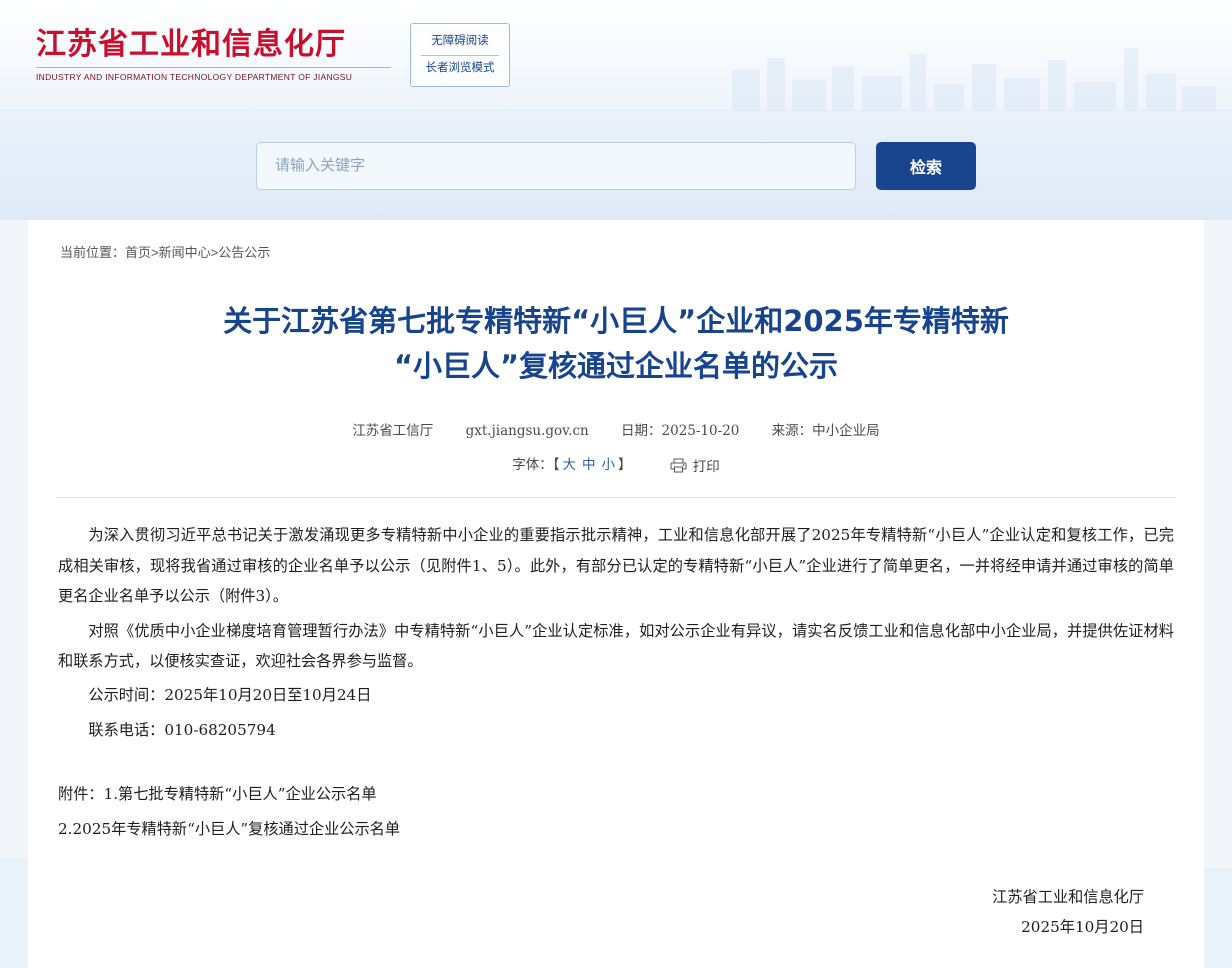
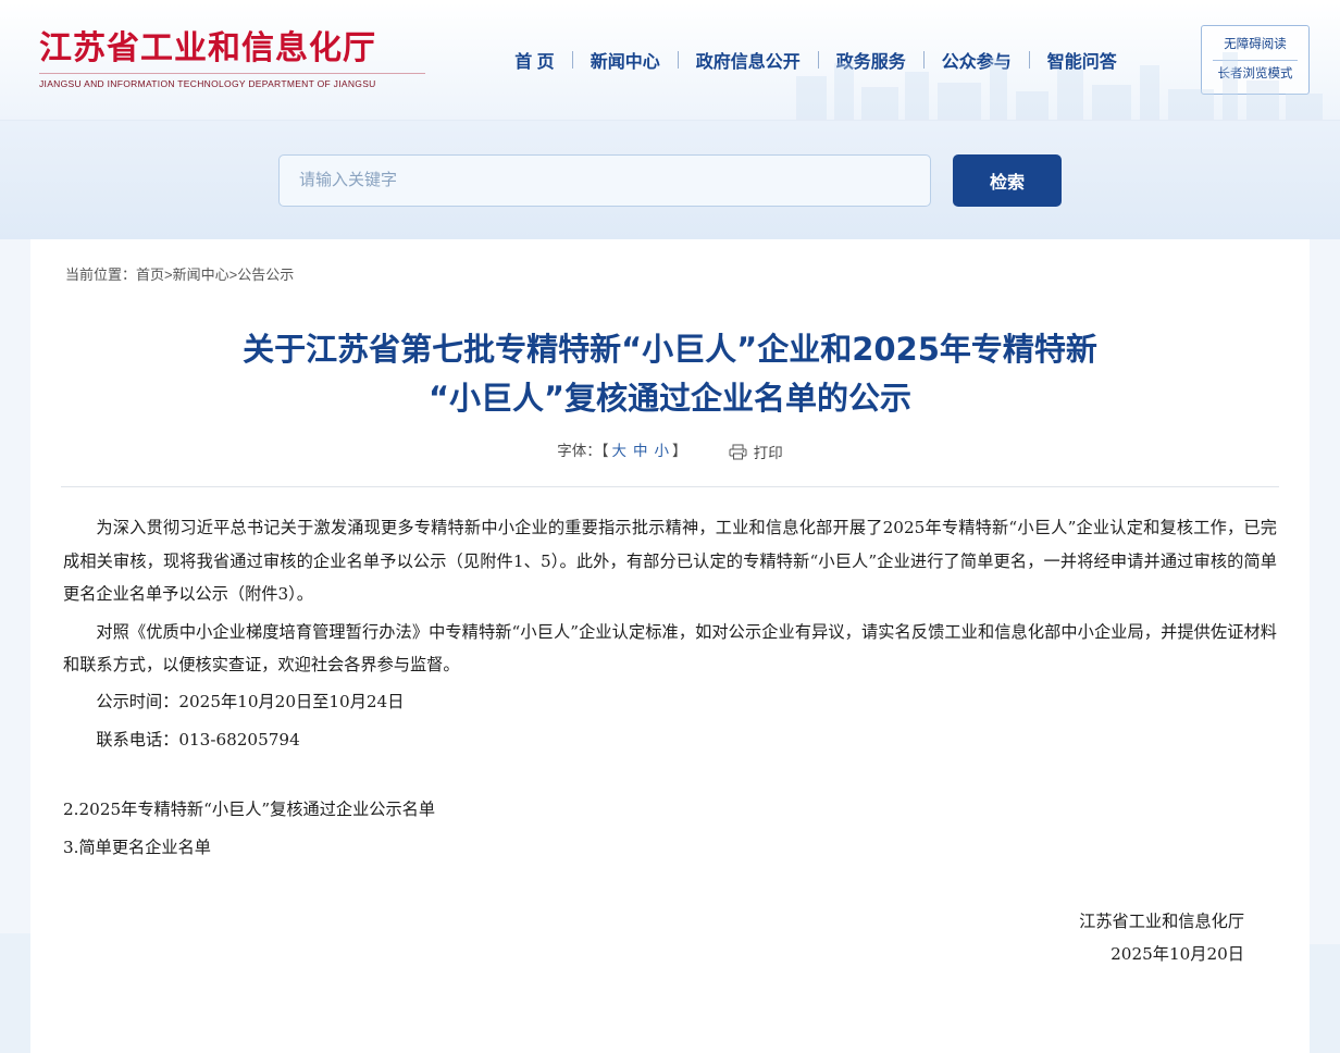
  江苏省工业和信息化厅
- INDUSTRY AND INFORMATION TECHNOLOGY DEPARTMENT OF JIANGSU
+ JIANGSU AND INFORMATION TECHNOLOGY DEPARTMENT OF JIANGSU
+ 首 页
+ 新闻中心
+ 政府信息公开
+ 政务服务
+ 公众参与
+ 智能问答
  无障碍阅读
  长者浏览模式
  请输入关键字
  检索
  当前位置：首页>新闻中心>公告公示
  关于江苏省第七批专精特新“小巨人”企业和2025年专精特新
  “小巨人”复核通过企业名单的公示
- 江苏省工信厅 gxt.jiangsu.gov.cn 日期：2025-10-20 来源：中小企业局
  字体：【 大 中 小 】
  打印
  为深入贯彻习近平总书记关于激发涌现更多专精特新中小企业的重要指示批示精神，工业和信息化部开展了2025年专精特新“小巨人”企业认定和复核工作，已完成相关审核，现将我省通过审核的企业名单予以公示（见附件1、5）。此外，有部分已认定的专精特新“小巨人”企业进行了简单更名，一并将经申请并通过审核的简单更名企业名单予以公示（附件3）。
  对照《优质中小企业梯度培育管理暂行办法》中专精特新“小巨人”企业认定标准，如对公示企业有异议，请实名反馈工业和信息化部中小企业局，并提供佐证材料和联系方式，以便核实查证，欢迎社会各界参与监督。
  公示时间：2025年10月20日至10月24日
- 联系电话：010-68205794
+ 联系电话：013-68205794
- 附件：1.第七批专精特新“小巨人”企业公示名单
  2.2025年专精特新“小巨人”复核通过企业公示名单
+ 3.简单更名企业名单
  江苏省工业和信息化厅
  2025年10月20日
